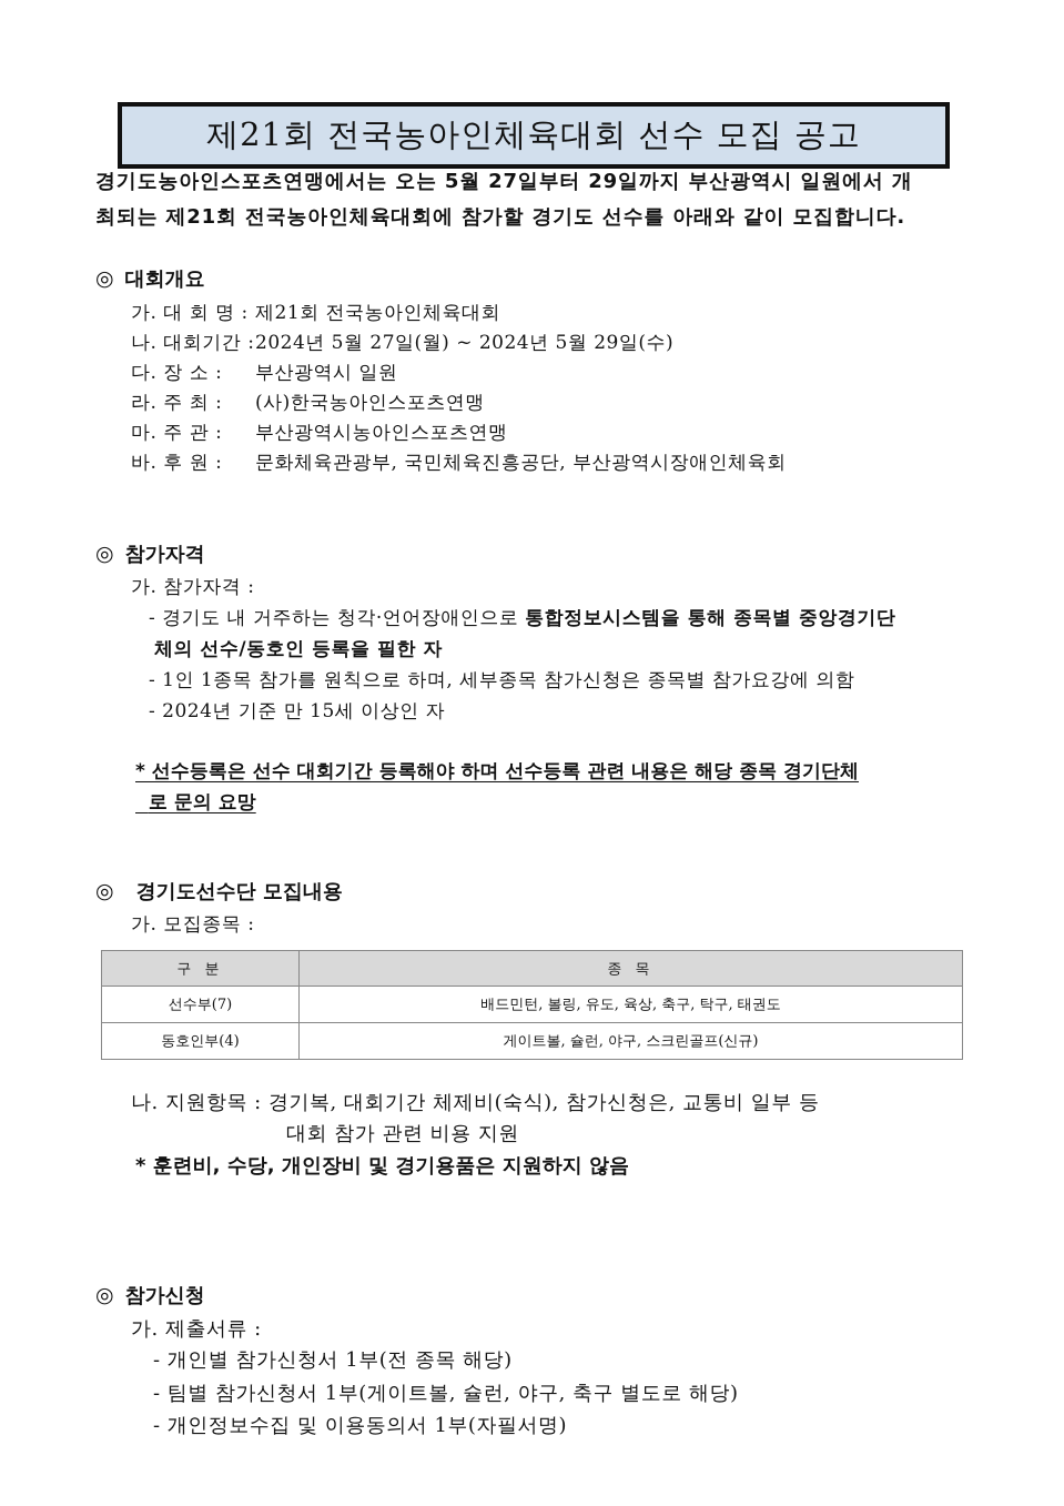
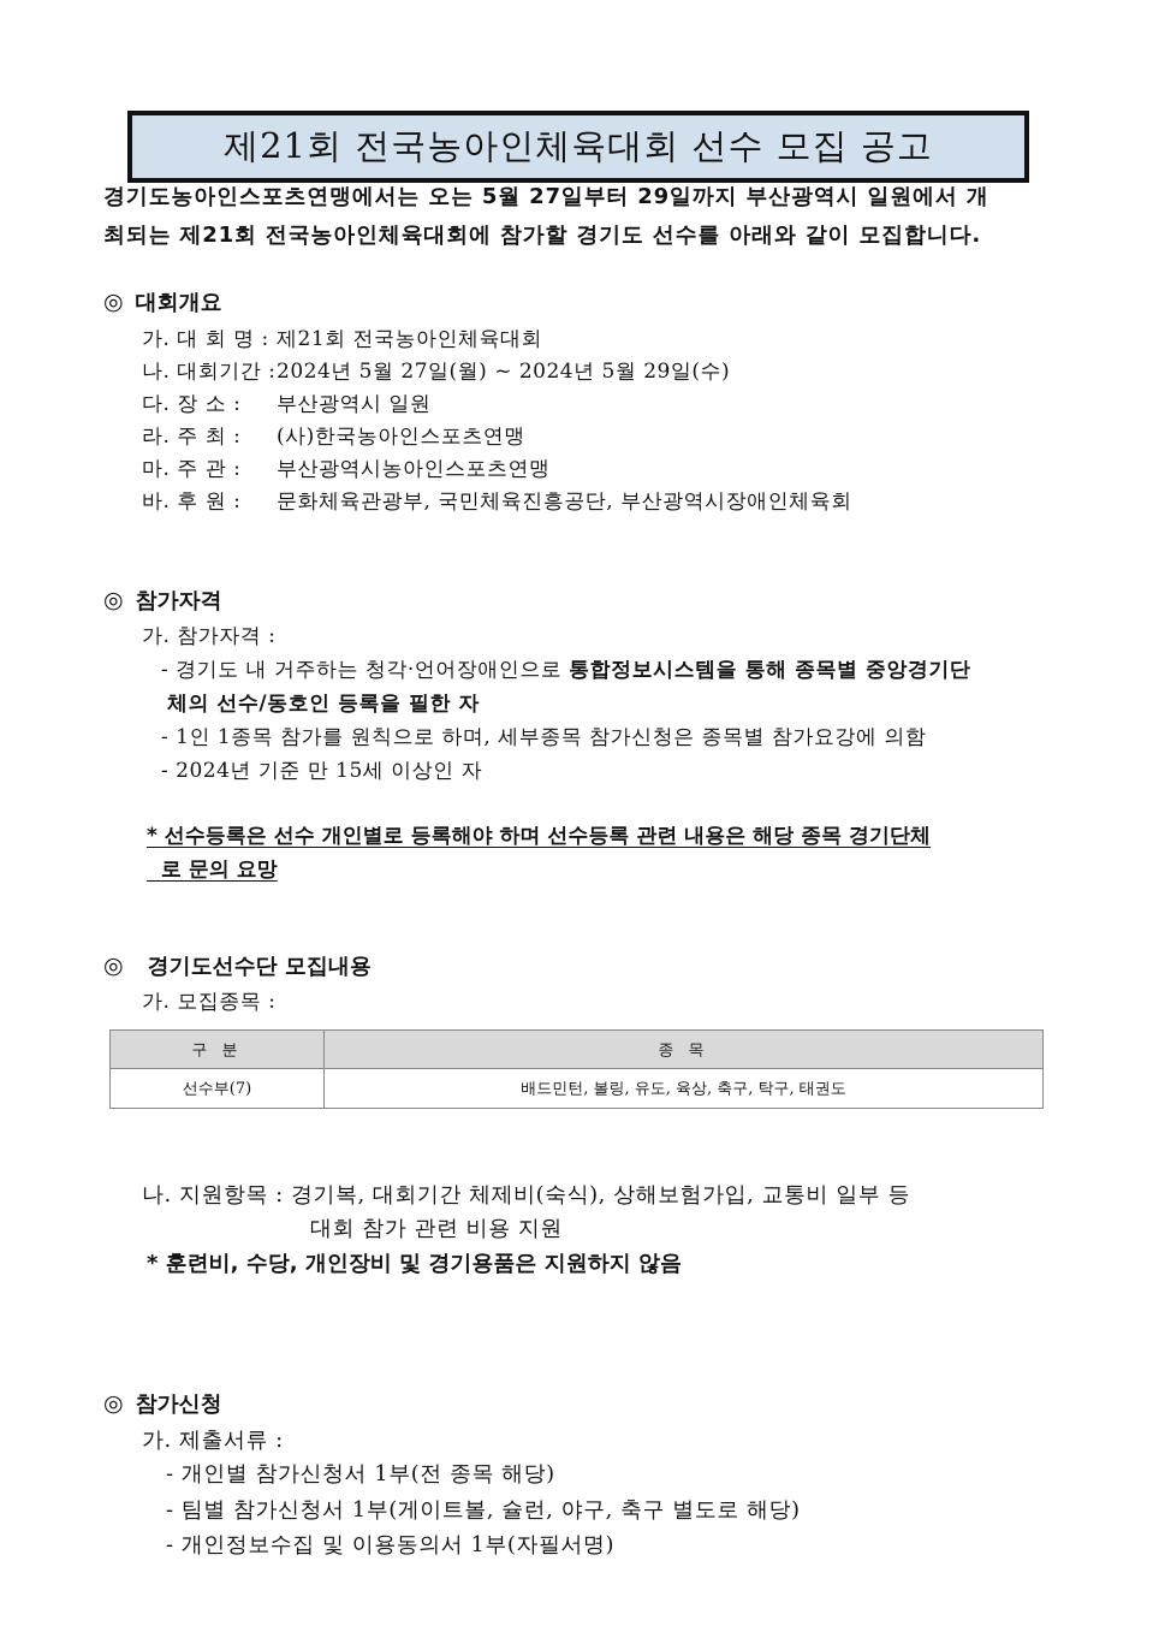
  제21회 전국농아인체육대회 선수 모집 공고
  경기도농아인스포츠연맹에서는 오는 5월 27일부터 29일까지 부산광역시 일원에서 개
  최되는 제21회 전국농아인체육대회에 참가할 경기도 선수를 아래와 같이 모집합니다.
  ◎ 대회개요
  가. 대 회 명 : 제21회 전국농아인체육대회
  나. 대회기간 :2024년 5월 27일(월) ~ 2024년 5월 29일(수)
  다. 장 소 : 부산광역시 일원
  라. 주 최 : (사)한국농아인스포츠연맹
  마. 주 관 : 부산광역시농아인스포츠연맹
  바. 후 원 : 문화체육관광부, 국민체육진흥공단, 부산광역시장애인체육회
  ◎ 참가자격
  가. 참가자격 :
  - 경기도 내 거주하는 청각·언어장애인으로 통합정보시스템을 통해 종목별 중앙경기단
  체의 선수/동호인 등록을 필한 자
  - 1인 1종목 참가를 원칙으로 하며, 세부종목 참가신청은 종목별 참가요강에 의함
  - 2024년 기준 만 15세 이상인 자
- * 선수등록은 선수 대회기간 등록해야 하며 선수등록 관련 내용은 해당 종목 경기단체
+ * 선수등록은 선수 개인별로 등록해야 하며 선수등록 관련 내용은 해당 종목 경기단체
  로 문의 요망
  ◎ 경기도선수단 모집내용
  가. 모집종목 :
  구 분	종 목
  선수부(7)	배드민턴, 볼링, 유도, 육상, 축구, 탁구, 태권도
- 동호인부(4)	게이트볼, 슐런, 야구, 스크린골프(신규)
- 나. 지원항목 : 경기복, 대회기간 체제비(숙식), 참가신청은, 교통비 일부 등
+ 나. 지원항목 : 경기복, 대회기간 체제비(숙식), 상해보험가입, 교통비 일부 등
  대회 참가 관련 비용 지원
  * 훈련비, 수당, 개인장비 및 경기용품은 지원하지 않음
  ◎ 참가신청
  가. 제출서류 :
  - 개인별 참가신청서 1부(전 종목 해당)
  - 팀별 참가신청서 1부(게이트볼, 슐런, 야구, 축구 별도로 해당)
  - 개인정보수집 및 이용동의서 1부(자필서명)
